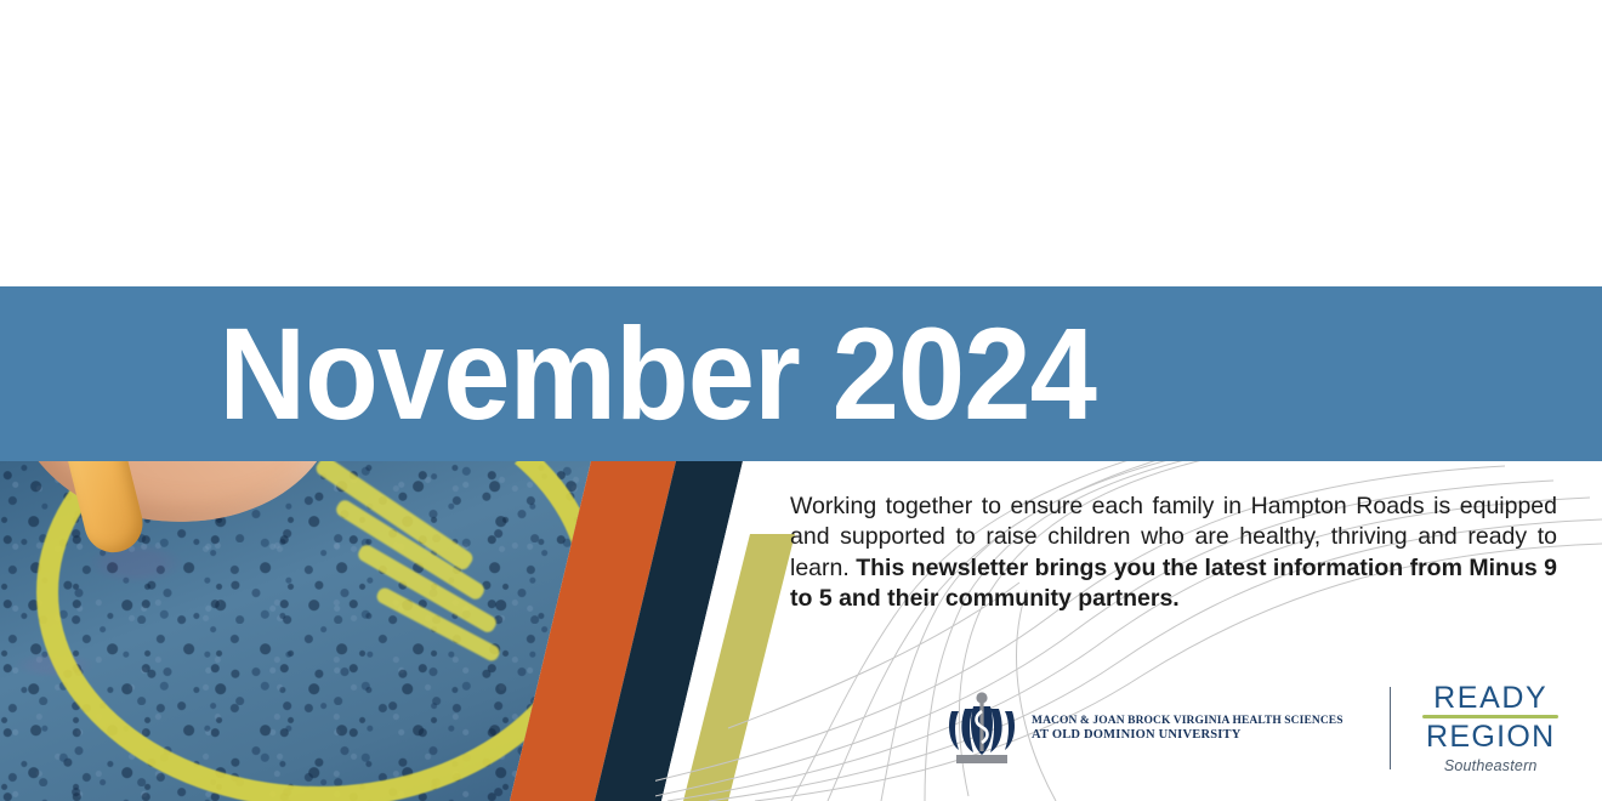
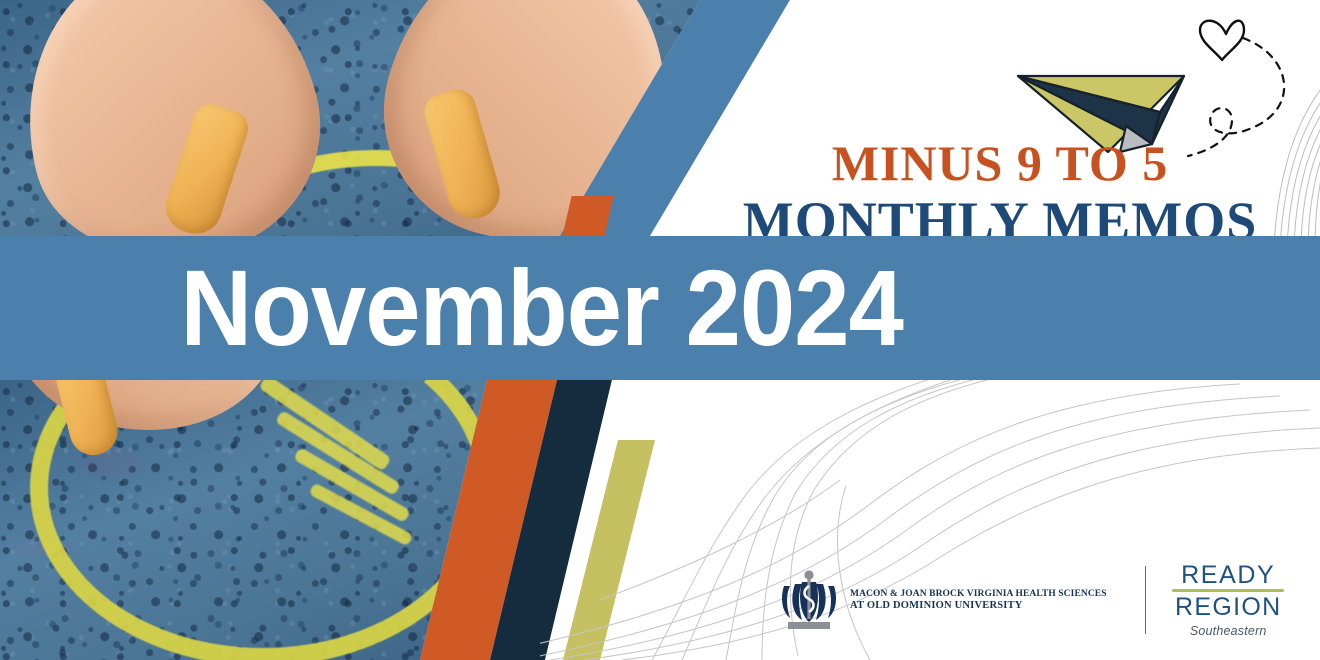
+ MINUS 9 TO 5
+ MONTHLY MEMOS
  November 2024
- Working together to ensure each family in Hampton Roads is equipped and supported to raise children who are healthy, thriving and ready to learn. This newsletter brings you the latest information from Minus 9 to 5 and their community partners.
  MACON & JOAN BROCK VIRGINIA HEALTH SCIENCES
  AT OLD DOMINION UNIVERSITY
  READY
  REGION
  Southeastern
